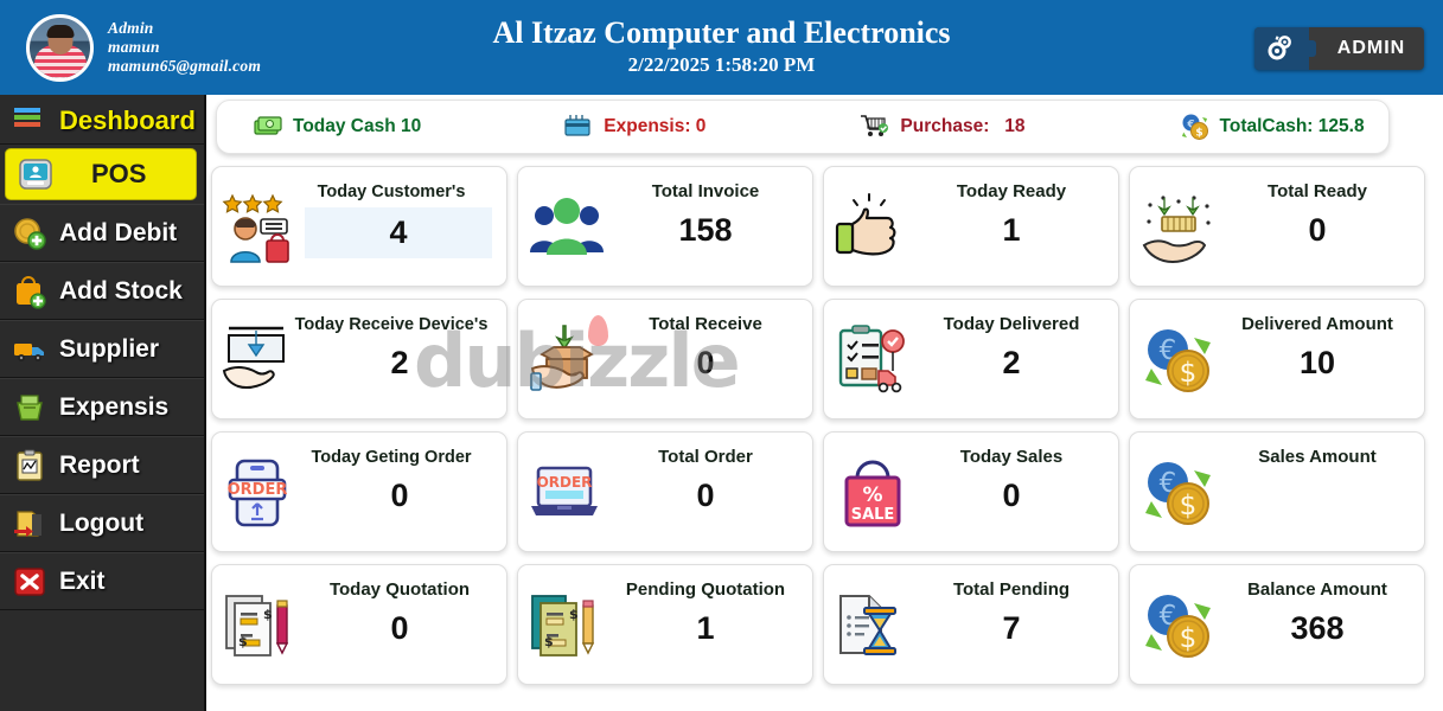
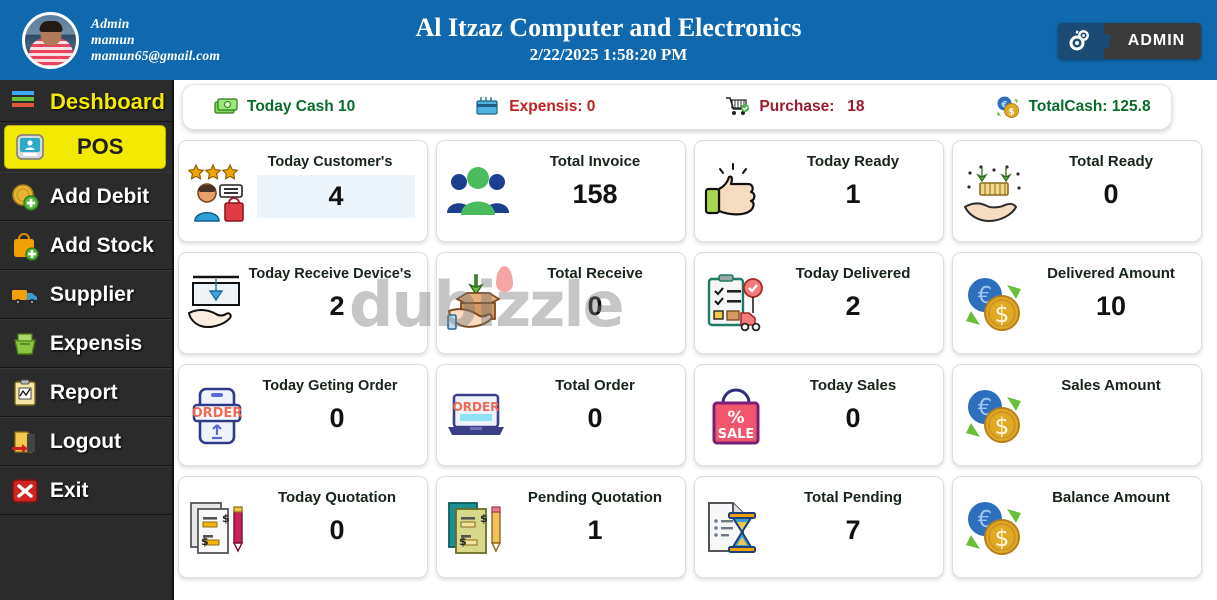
  Admin
  mamun
  mamun65@gmail.com
  Al Itzaz Computer and Electronics
  2/22/2025 1:58:20 PM
  ADMIN
  Deshboard
  POS
  Add Debit
  Add Stock
  Supplier
  Expensis
  Report
  Logout
  Exit
  Today Cash 10
  Expensis: 0
  Purchase: 18
  €
  $
  TotalCash: 125.8
  Today Customer's
  4
  Total Invoice
  158
  Today Ready
  1
  Total Ready
  0
  Today Receive Device's
  2
  Total Receive
  0
  Today Delivered
  2
  €
  $
  Delivered Amount
  10
  ORDER
  Today Geting Order
  0
  ORDER
  Total Order
  0
  %
  SALE
  Today Sales
  0
  €
  $
  Sales Amount
  $
  $
  Today Quotation
  0
  $
  $
  Pending Quotation
  1
  Total Pending
  7
  €
  $
  Balance Amount
- 368
  dubizzle
